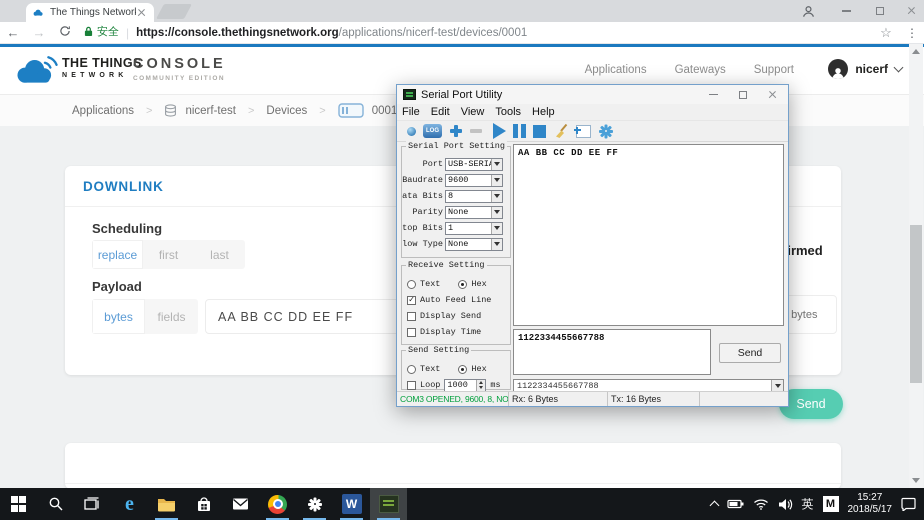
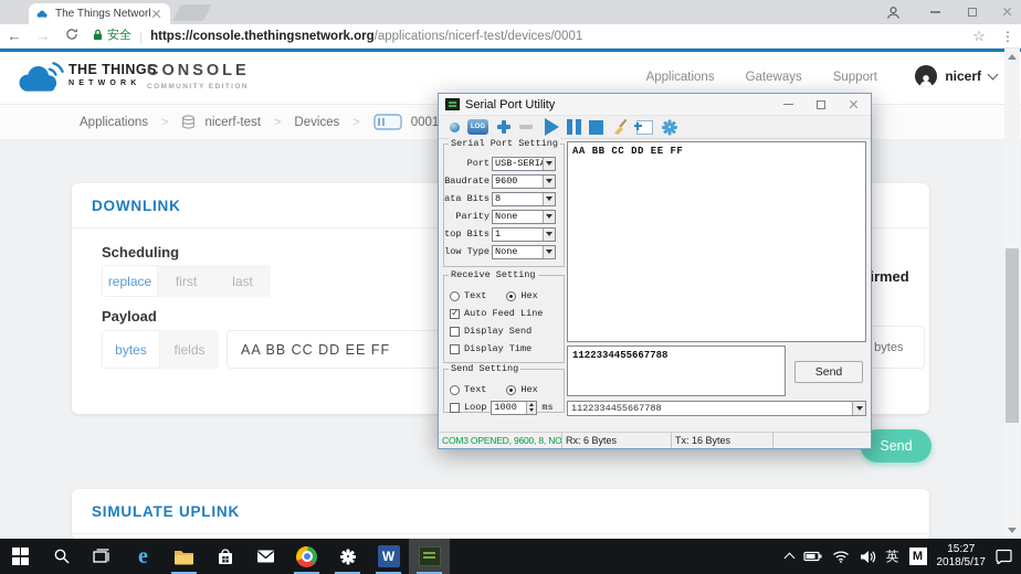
  The Things Networ
  ←
  →
  安全
  |
  https://console.thethingsnetwork.org/applications/nicerf-test/devices/0001
  ☆
  ⋮
  THE THINGS
  CONSOLE
  Applications
  Gateways
  Support
  nicerf
  Applications
  >
  nicerf-test
  >
  Devices
  >
  0001
  DOWNLINK
  Scheduling
  replace
  first
  last
  Payload
  bytes
  fields
  AA BB CC DD EE FF
  irmed
  bytes
  Send
+ SIMULATE UPLINK
  Serial Port Utility
- File
- Edit
- View
- Tools
- Help
  Serial Port Setting
  Port
  USB-SERI
  Baudrate
  9600
  ata Bits
  8
  Parity
  None
  top Bits
  1
  low Type
  None
  Receive Setting
  Text
  Hex
  ✓
  Auto Feed Line
  Display Send
  Display Time
  Send Setting
  Text
  Hex
  Loop
  1000
  ms
  AA BB CC DD EE FF
  1122334455667788
  Send
  1122334455667788
  COM3 OPENED, 9600, 8, NO
  Rx: 6 Bytes
  Tx: 16 Bytes
  e
  W
  英
  M
  15:27
  2018/5/17
